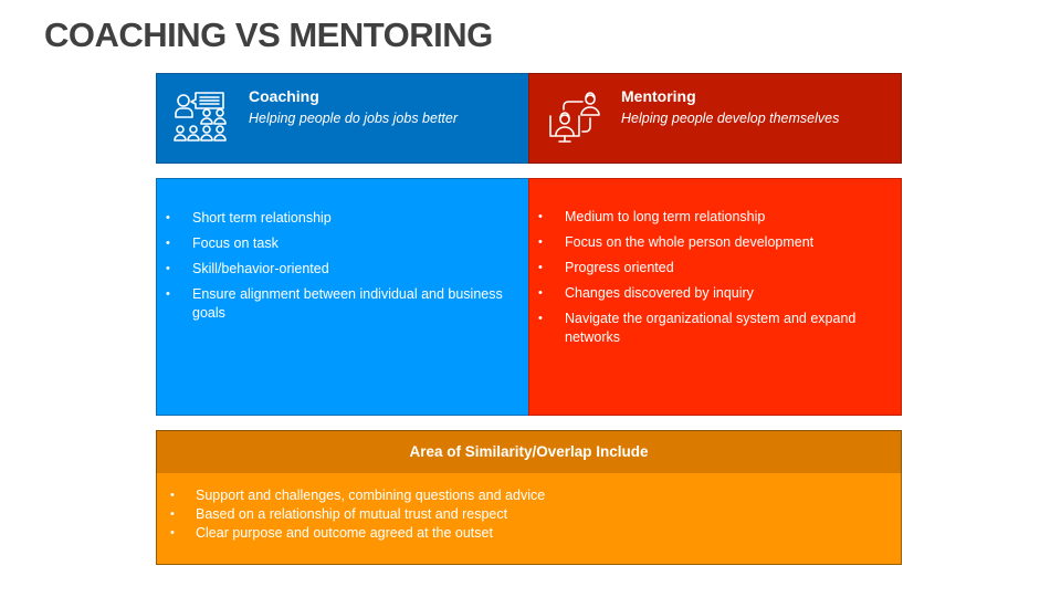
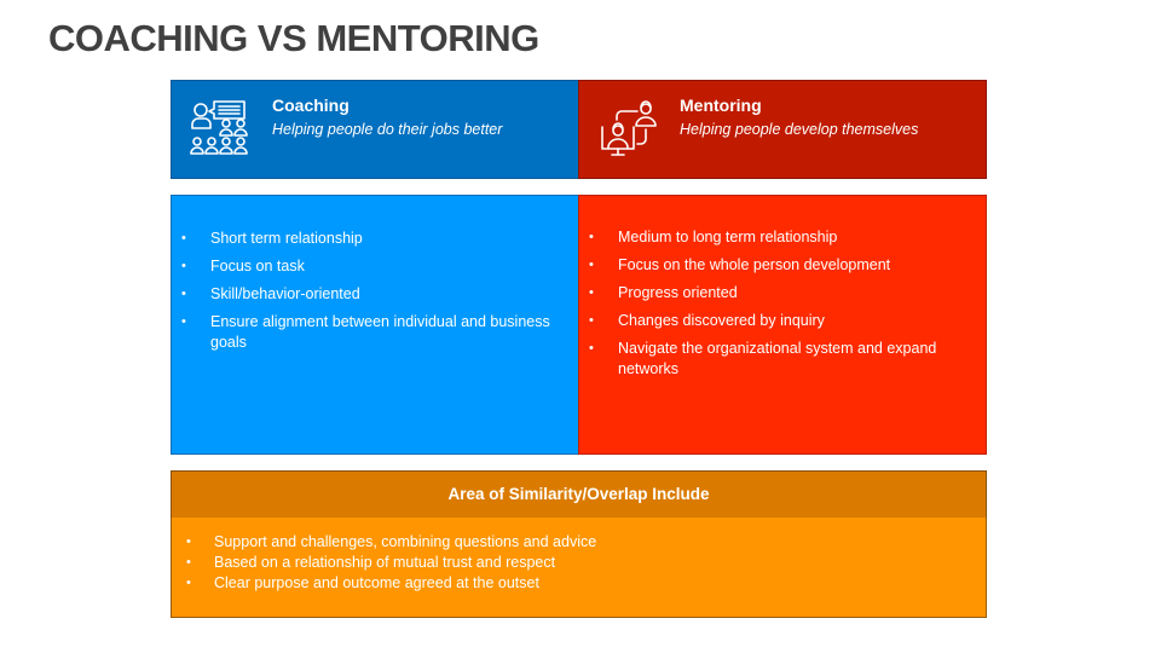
  COACHING VS MENTORING
  Coaching
- Helping people do jobs jobs better
+ Helping people do their jobs better
  Mentoring
  Helping people develop themselves
  Short term relationship
  Focus on task
  Skill/behavior-oriented
  Ensure alignment between individual and business goals
  Medium to long term relationship
  Focus on the whole person development
  Progress oriented
  Changes discovered by inquiry
  Navigate the organizational system and expand networks
  Area of Similarity/Overlap Include
  Support and challenges, combining questions and advice
  Based on a relationship of mutual trust and respect
  Clear purpose and outcome agreed at the outset
